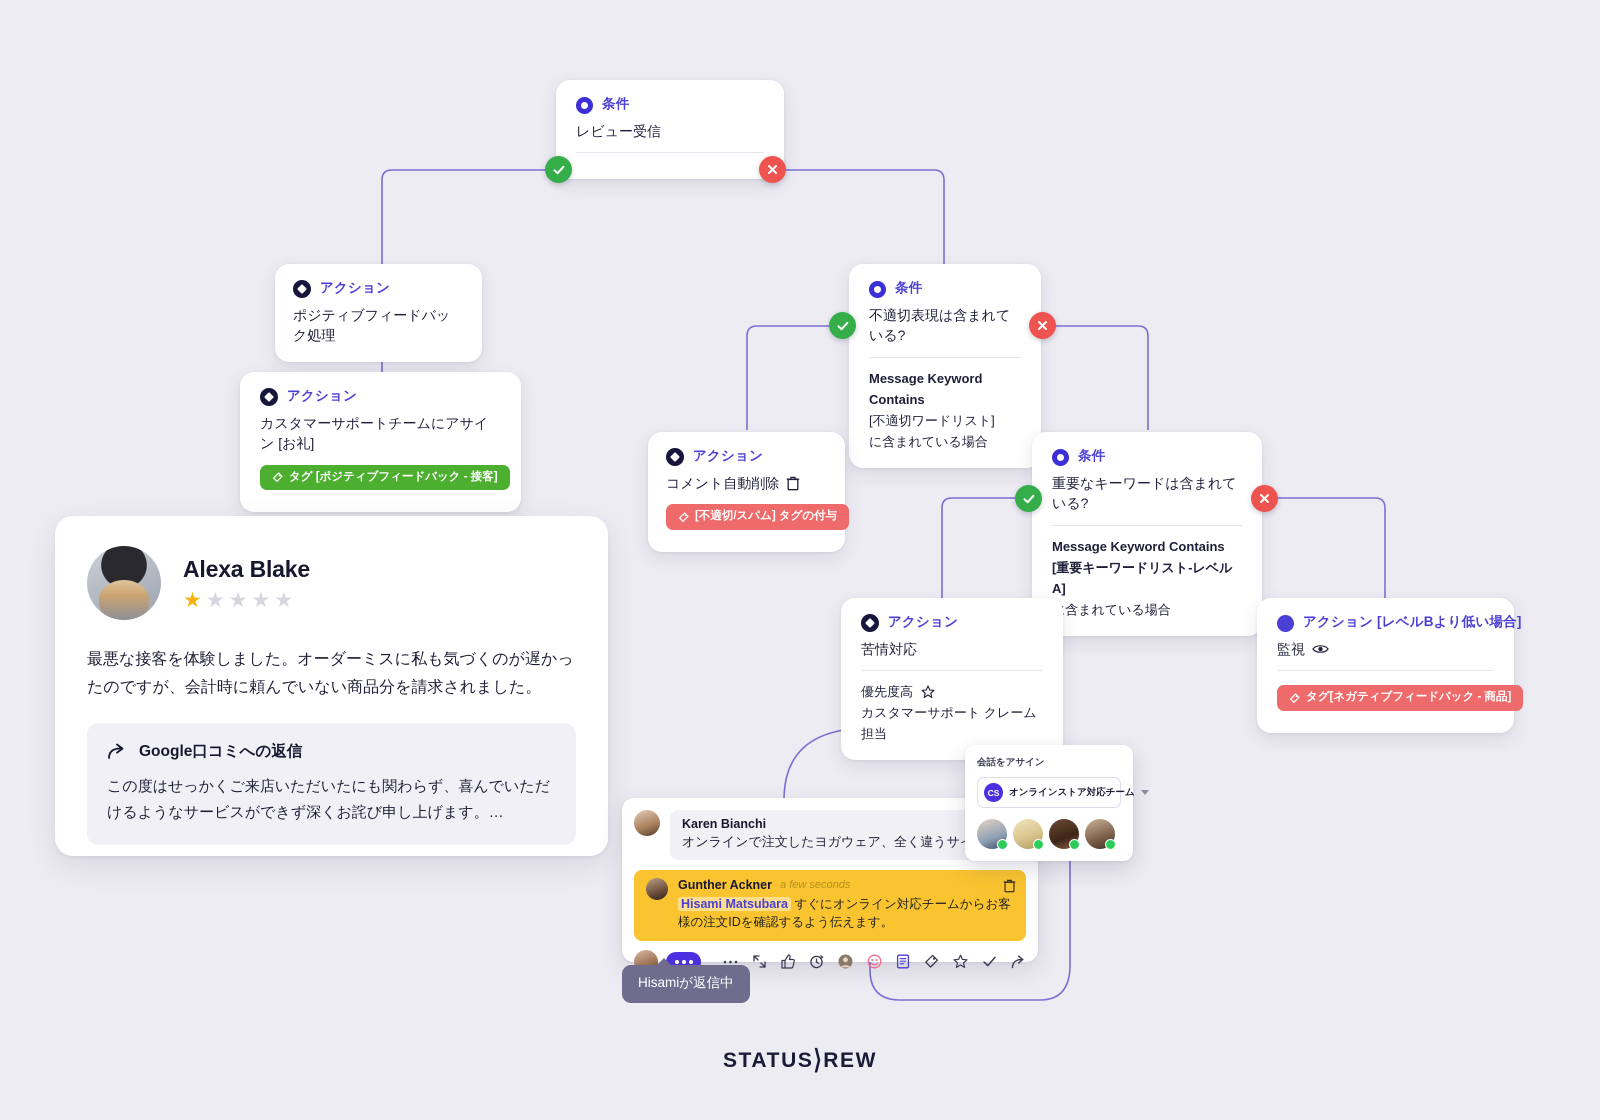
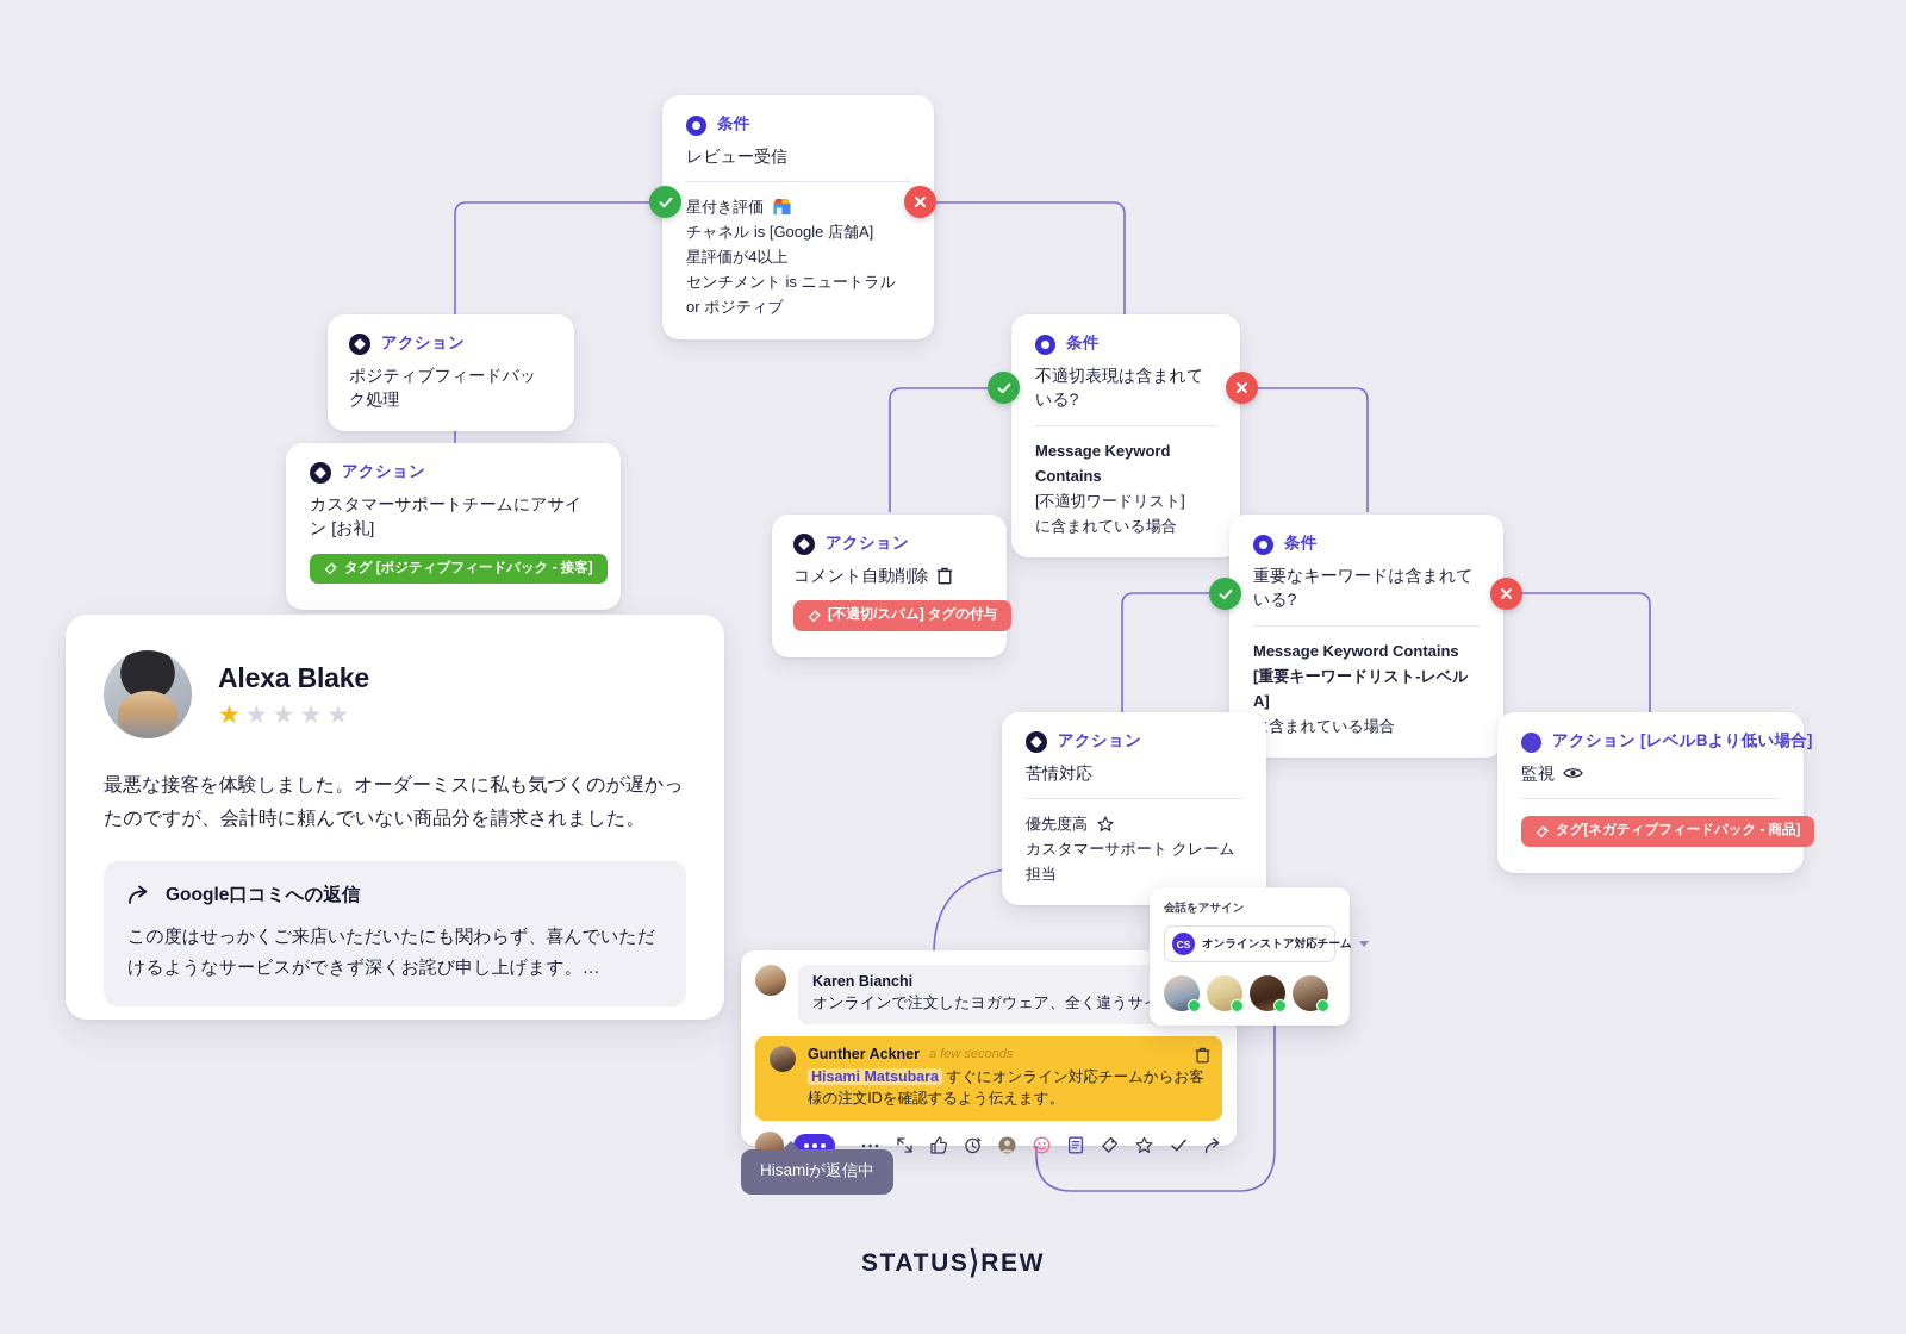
  条件
  レビュー受信
+ 星付き評価
+ チャネル is [Google 店舗A]
+ 星評価が4以上
+ センチメント is ニュートラル
+ or ポジティブ
  アクション
  ポジティブフィードバック処理
  アクション
  カスタマーサポートチームにアサイン [お礼]
  タグ [ポジティブフィードバック - 接客]
  条件
  不適切表現は含まれている?
  Message Keyword Contains
  [不適切ワードリスト]
  に含まれている場合
  アクション
  コメント自動削除
  [不適切/スパム] タグの付与
  条件
  重要なキーワードは含まれている?
  Message Keyword Contains
  [重要キーワードリスト-レベルA]
  含まれている場合
  アクション
  苦情対応
  優先度高
  カスタマーサポート クレーム担当
  アクション [レベルBより低い場合]
  監視
  タグ[ネガティブフィードバック - 商品]
  Alexa Blake
  ★
  ★
  ★
  ★
  ★
  最悪な接客を体験しました。オーダーミスに私も気づくのが遅かったのですが、会計時に頼んでいない商品分を請求されました。
  Google口コミへの返信
  この度はせっかくご来店いただいたにも関わらず、喜んでいただけるようなサービスができず深くお詫び申し上げます。…
  Karen Bianchi
  オンラインで注文したヨガウェア、全く違うサ
  Gunther Ackner
  a few seconds
  Hisami Matsubara すぐにオンライン対応チームからお客様の注文IDを確認するよう伝えます。
  Hisamiが返信中
  会話をアサイン
  CS
  オンラインストア対応チーム
  STATUS⟩REW
